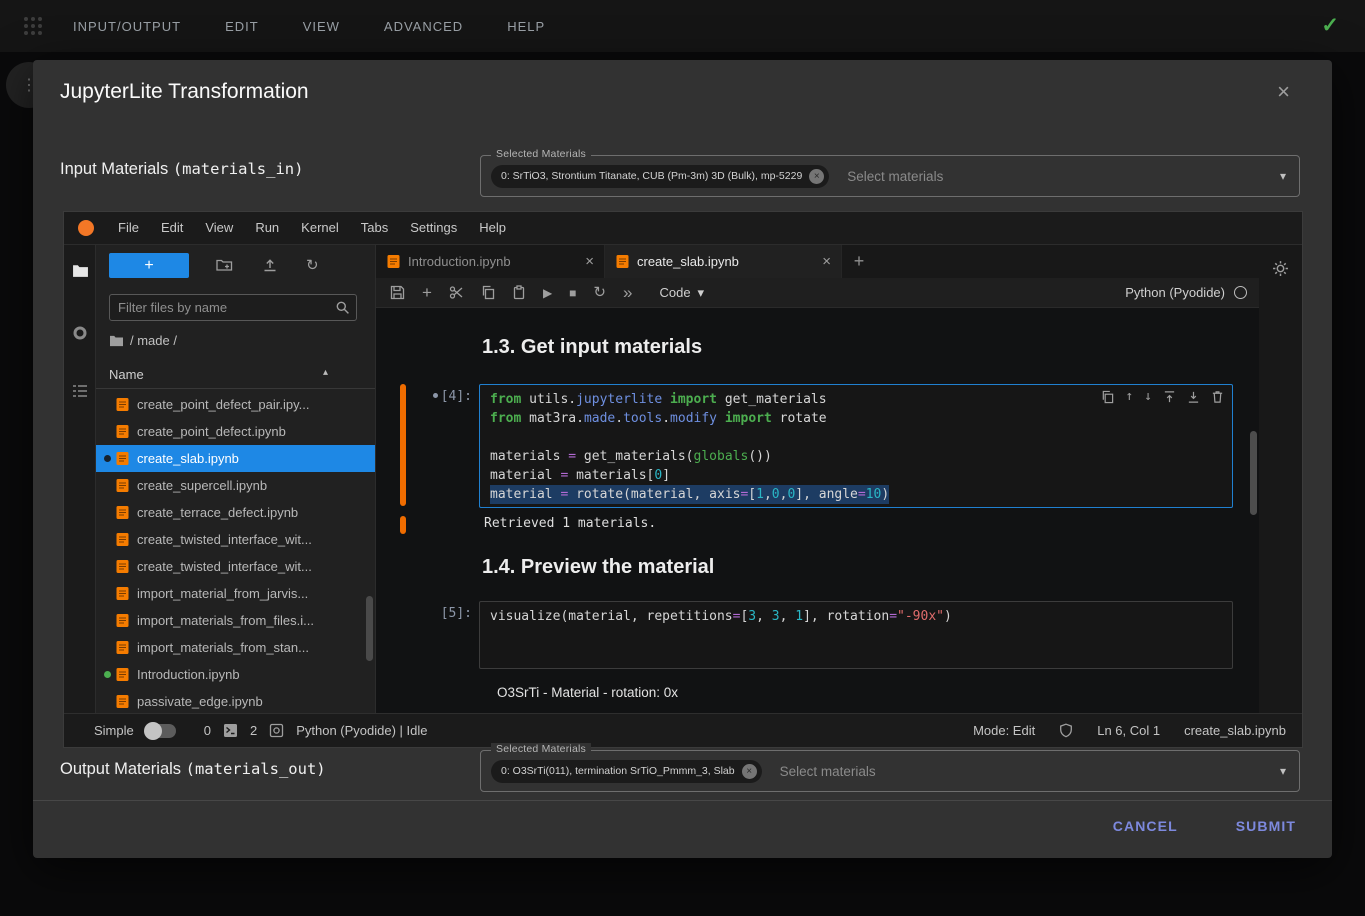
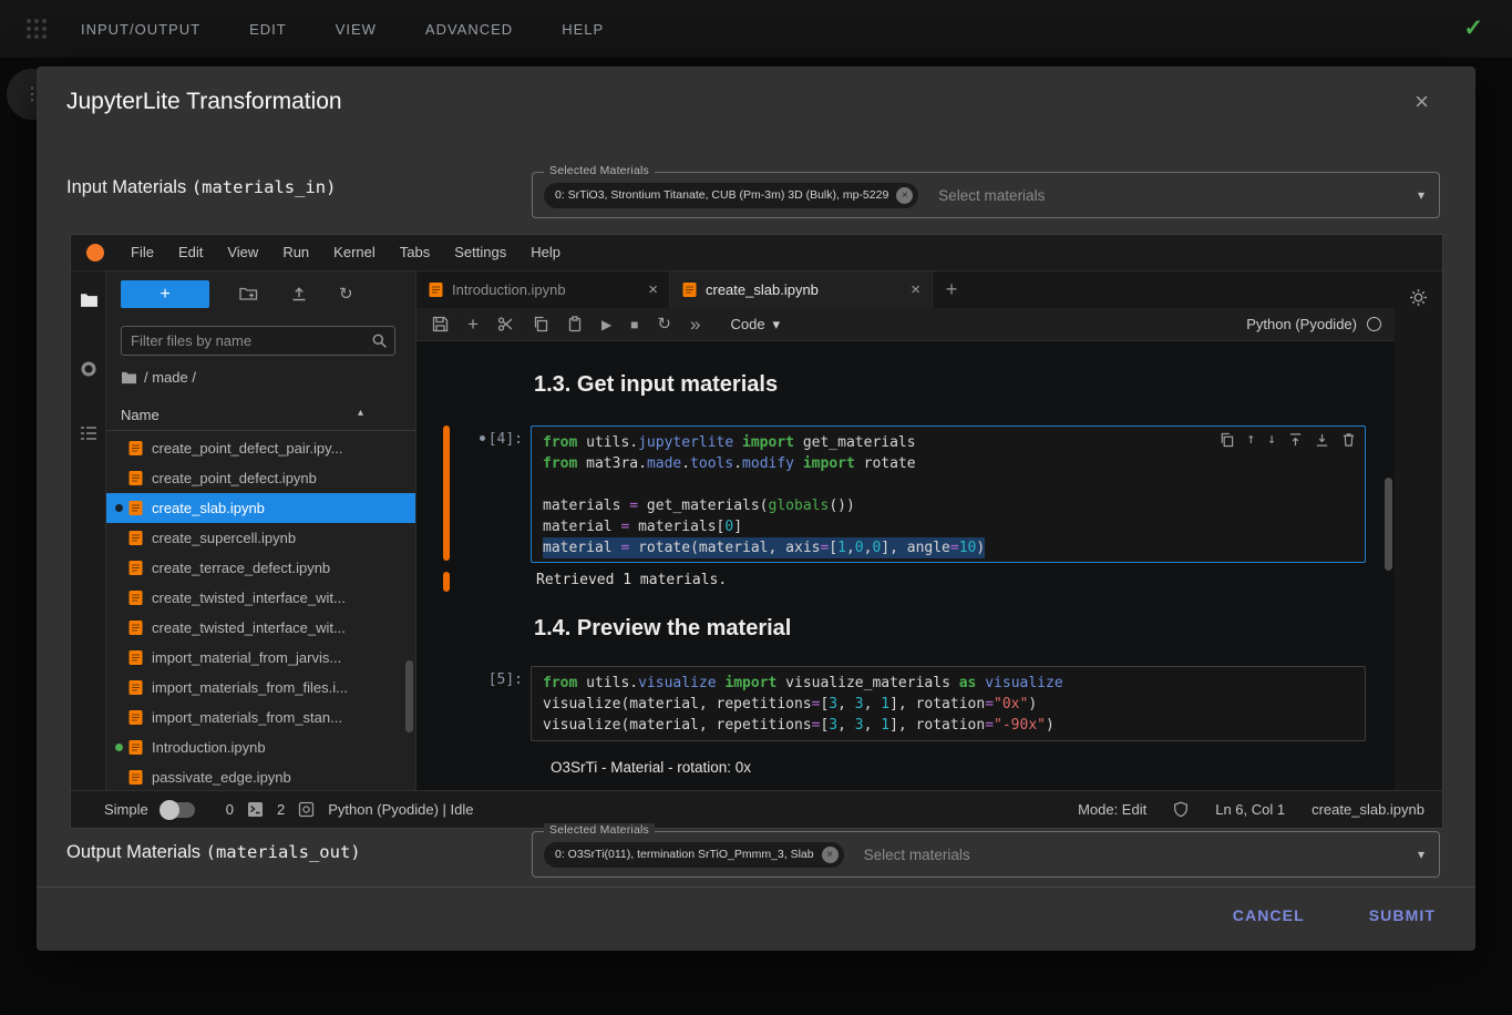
  INPUT/OUTPUT
  EDIT
  VIEW
  ADVANCED
  HELP
  ✓
  ⋮
  JupyterLite Transformation
  ×
  Input Materials (materials_in)
  Selected Materials
  0: SrTiO3, Strontium Titanate, CUB (Pm-3m) 3D (Bulk), mp-5229
  ×
  Select materials
  ▾
  File
  Edit
  View
  Run
  Kernel
  Tabs
  Settings
  Help
  +
  ↻
  Filter files by name
  / made /
  Name
  ▴
  create_point_defect_pair.ipy...
  create_point_defect.ipynb
  create_slab.ipynb
  create_supercell.ipynb
  create_terrace_defect.ipynb
  create_twisted_interface_wit...
  create_twisted_interface_wit...
  import_material_from_jarvis...
  import_materials_from_files.i...
  import_materials_from_stan...
  Introduction.ipynb
  passivate_edge.ipynb
  Introduction.ipynb
  ×
  create_slab.ipynb
  ×
  +
  +
  ▶
  ■
  ↻
  »
  Code
  ▾
  Python (Pyodide)
  1.3. Get input materials
  [4]:
  ↑
  ↓
  from utils.jupyterlite import get_materials
  from mat3ra.made.tools.modify import rotate
  materials = get_materials(globals())
  material = materials[0]
  material = rotate(material, axis=[1,0,0], angle=10)
  Retrieved 1 materials.
  1.4. Preview the material
  [5]:
+ from utils.visualize import visualize_materials as visualize
+ visualize(material, repetitions=[3, 3, 1], rotation="0x")
  visualize(material, repetitions=[3, 3, 1], rotation="-90x")
  O3SrTi - Material - rotation: 0x
  Simple
  0
  2
  Python (Pyodide) | Idle
  Mode: Edit
  Ln 6, Col 1
  create_slab.ipynb
  Output Materials (materials_out)
  Selected Materials
  0: O3SrTi(011), termination SrTiO_Pmmm_3, Slab
  ×
  Select materials
  ▾
  CANCEL
  SUBMIT
